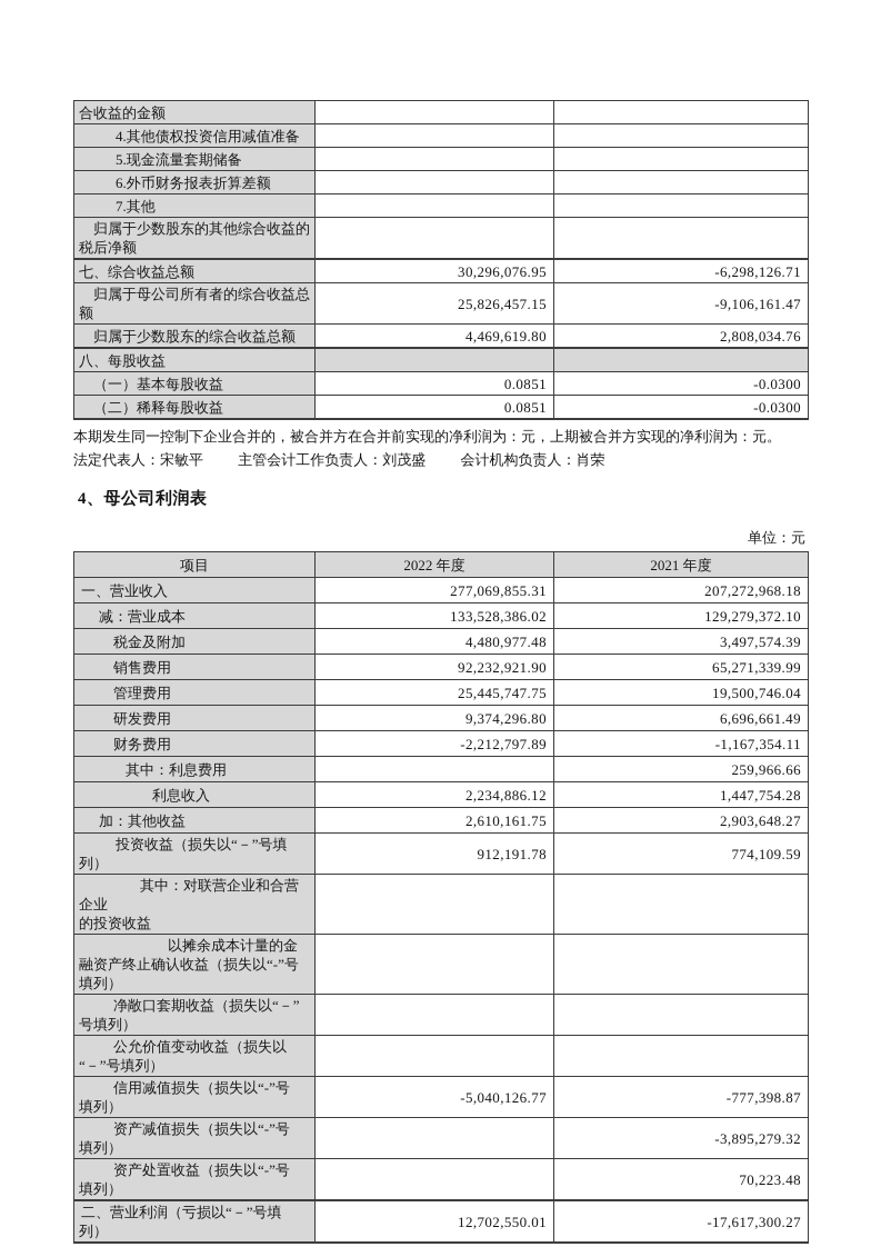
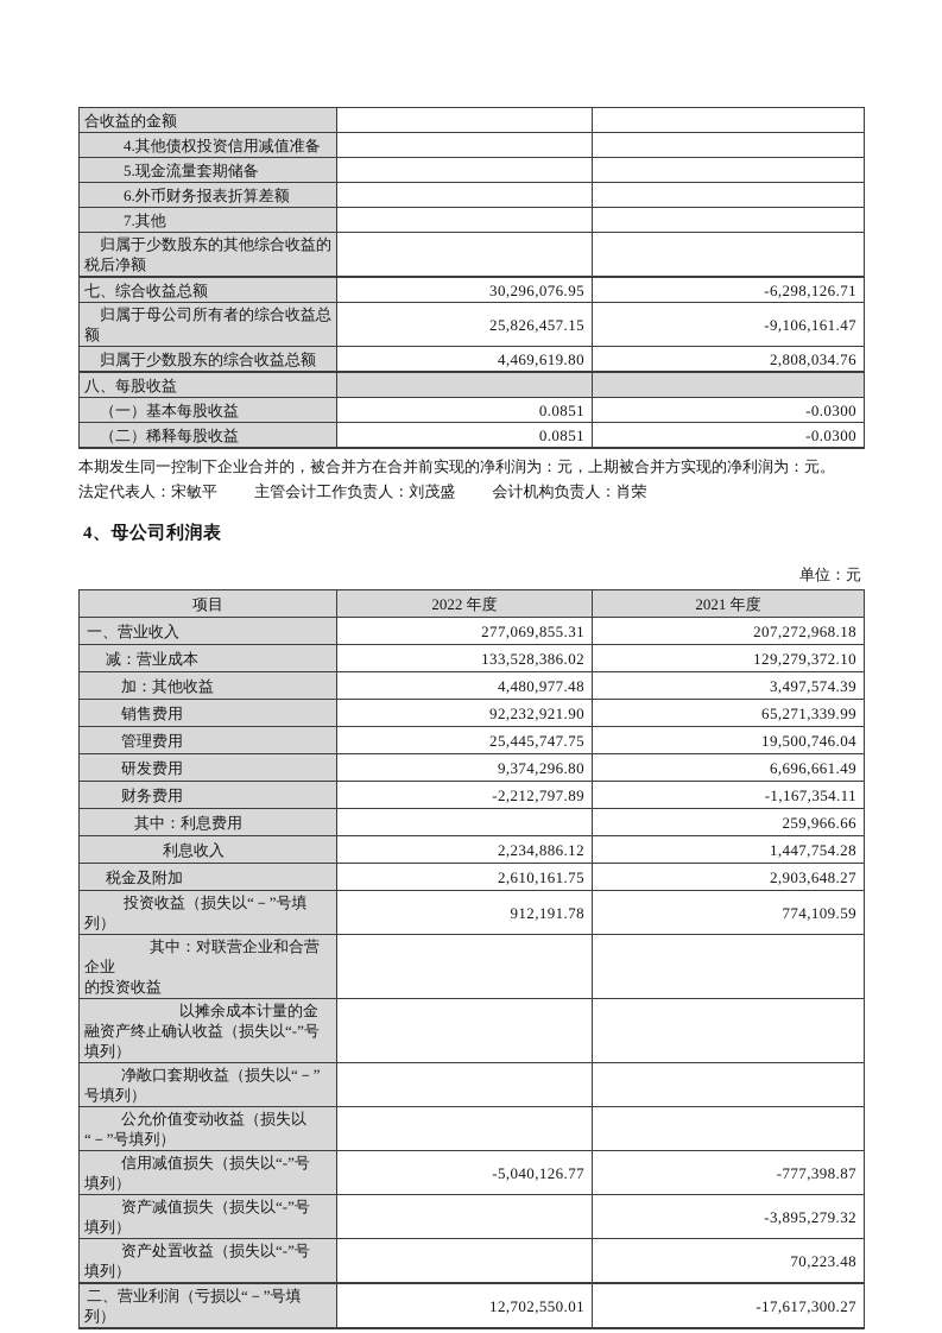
  合收益的金额
  4.其他债权投资信用减值准备
  5.现金流量套期储备
  6.外币财务报表折算差额
  7.其他
  归属于少数股东的其他综合收益的 税后净额
  七、综合收益总额	30,296,076.95	-6,298,126.71
  归属于母公司所有者的综合收益总 额	25,826,457.15	-9,106,161.47
  归属于少数股东的综合收益总额	4,469,619.80	2,808,034.76
  八、每股收益
  （一）基本每股收益	0.0851	-0.0300
  （二）稀释每股收益	0.0851	-0.0300
  本期发生同一控制下企业合并的，被合并方在合并前实现的净利润为：元，上期被合并方实现的净利润为：元。
  法定代表人：宋敏平 主管会计工作负责人：刘茂盛 会计机构负责人：肖荣
  4、母公司利润表
  单位：元
  项目	2022 年度	2021 年度
  一、营业收入	277,069,855.31	207,272,968.18
  减：营业成本	133,528,386.02	129,279,372.10
- 税金及附加	4,480,977.48	3,497,574.39
+ 加：其他收益	4,480,977.48	3,497,574.39
  销售费用	92,232,921.90	65,271,339.99
  管理费用	25,445,747.75	19,500,746.04
  研发费用	9,374,296.80	6,696,661.49
  财务费用	-2,212,797.89	-1,167,354.11
  其中：利息费用		259,966.66
  利息收入	2,234,886.12	1,447,754.28
- 加：其他收益	2,610,161.75	2,903,648.27
+ 税金及附加	2,610,161.75	2,903,648.27
  投资收益（损失以“－”号填 列）	912,191.78	774,109.59
  其中：对联营企业和合营企业 的投资收益
  以摊余成本计量的金 融资产终止确认收益（损失以“-”号 填列）
  净敞口套期收益（损失以“－” 号填列）
  公允价值变动收益（损失以 “－”号填列）
  信用减值损失（损失以“-”号 填列）	-5,040,126.77	-777,398.87
  资产减值损失（损失以“-”号 填列）		-3,895,279.32
  资产处置收益（损失以“-”号 填列）		70,223.48
  二、营业利润（亏损以“－”号填列）	12,702,550.01	-17,617,300.27
